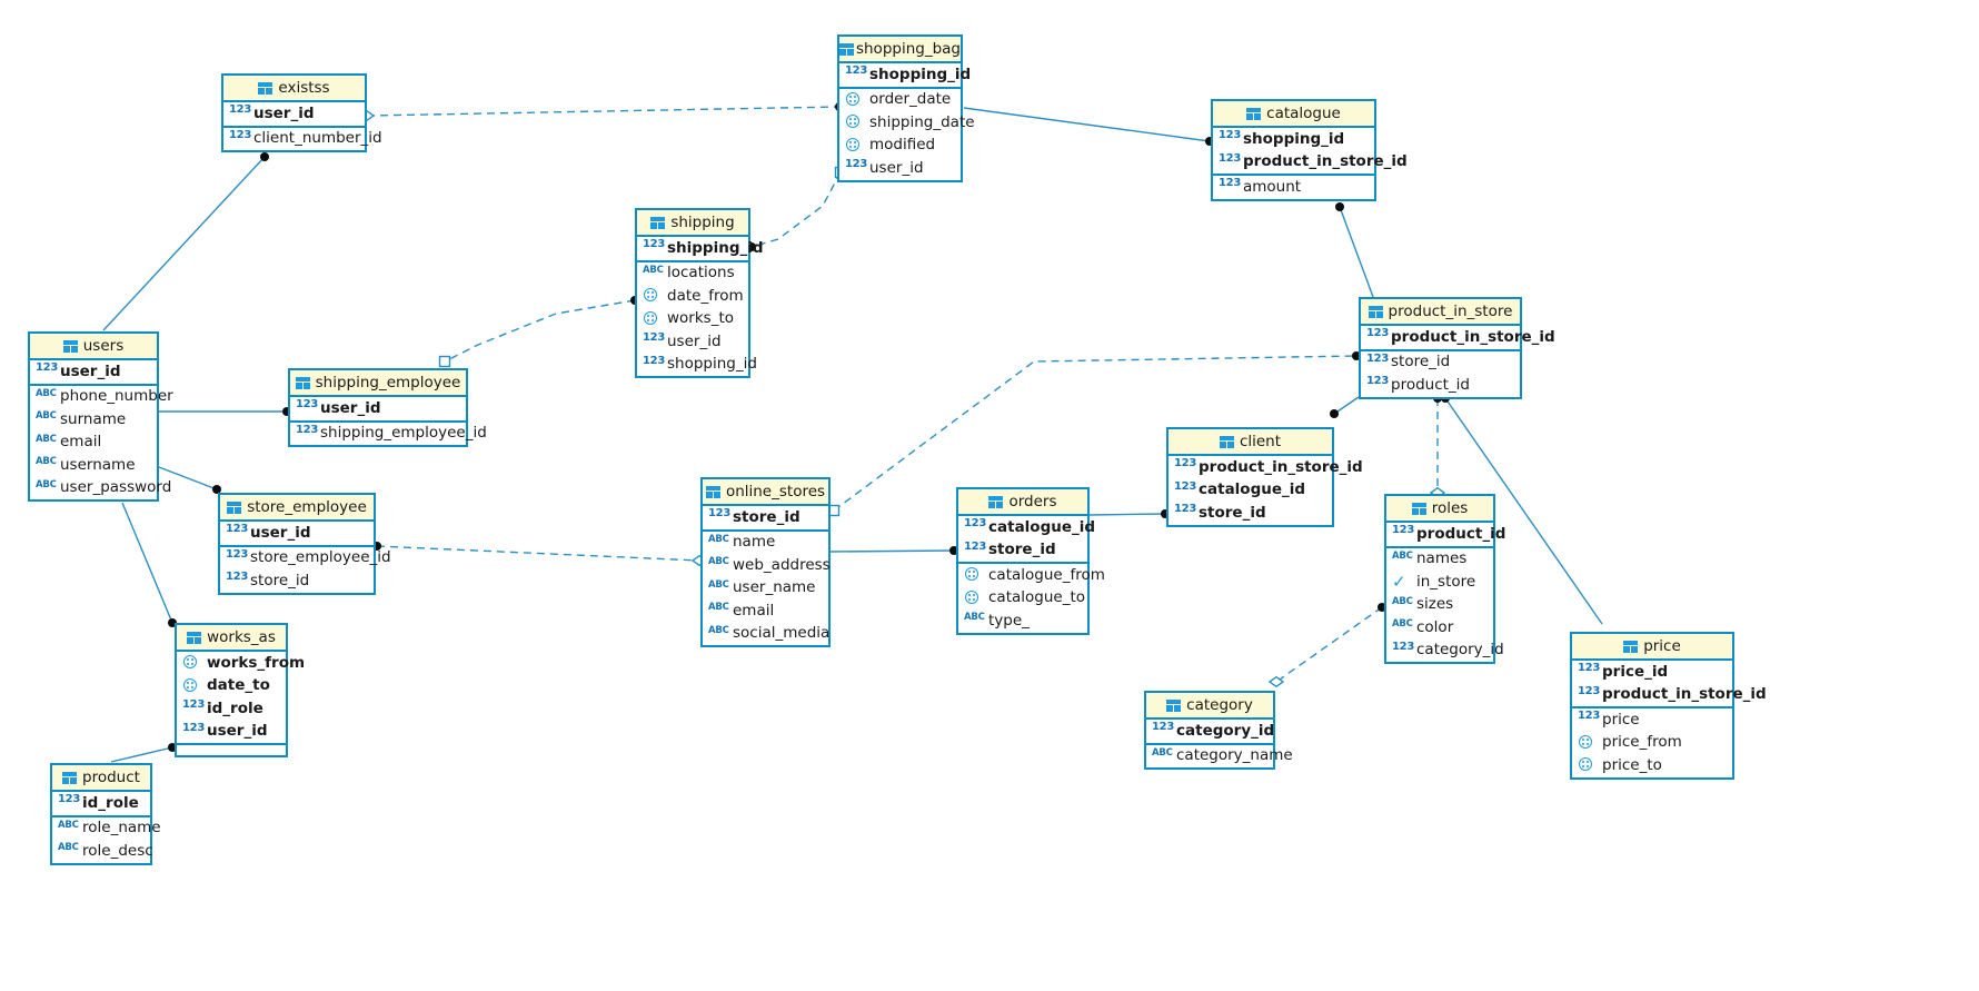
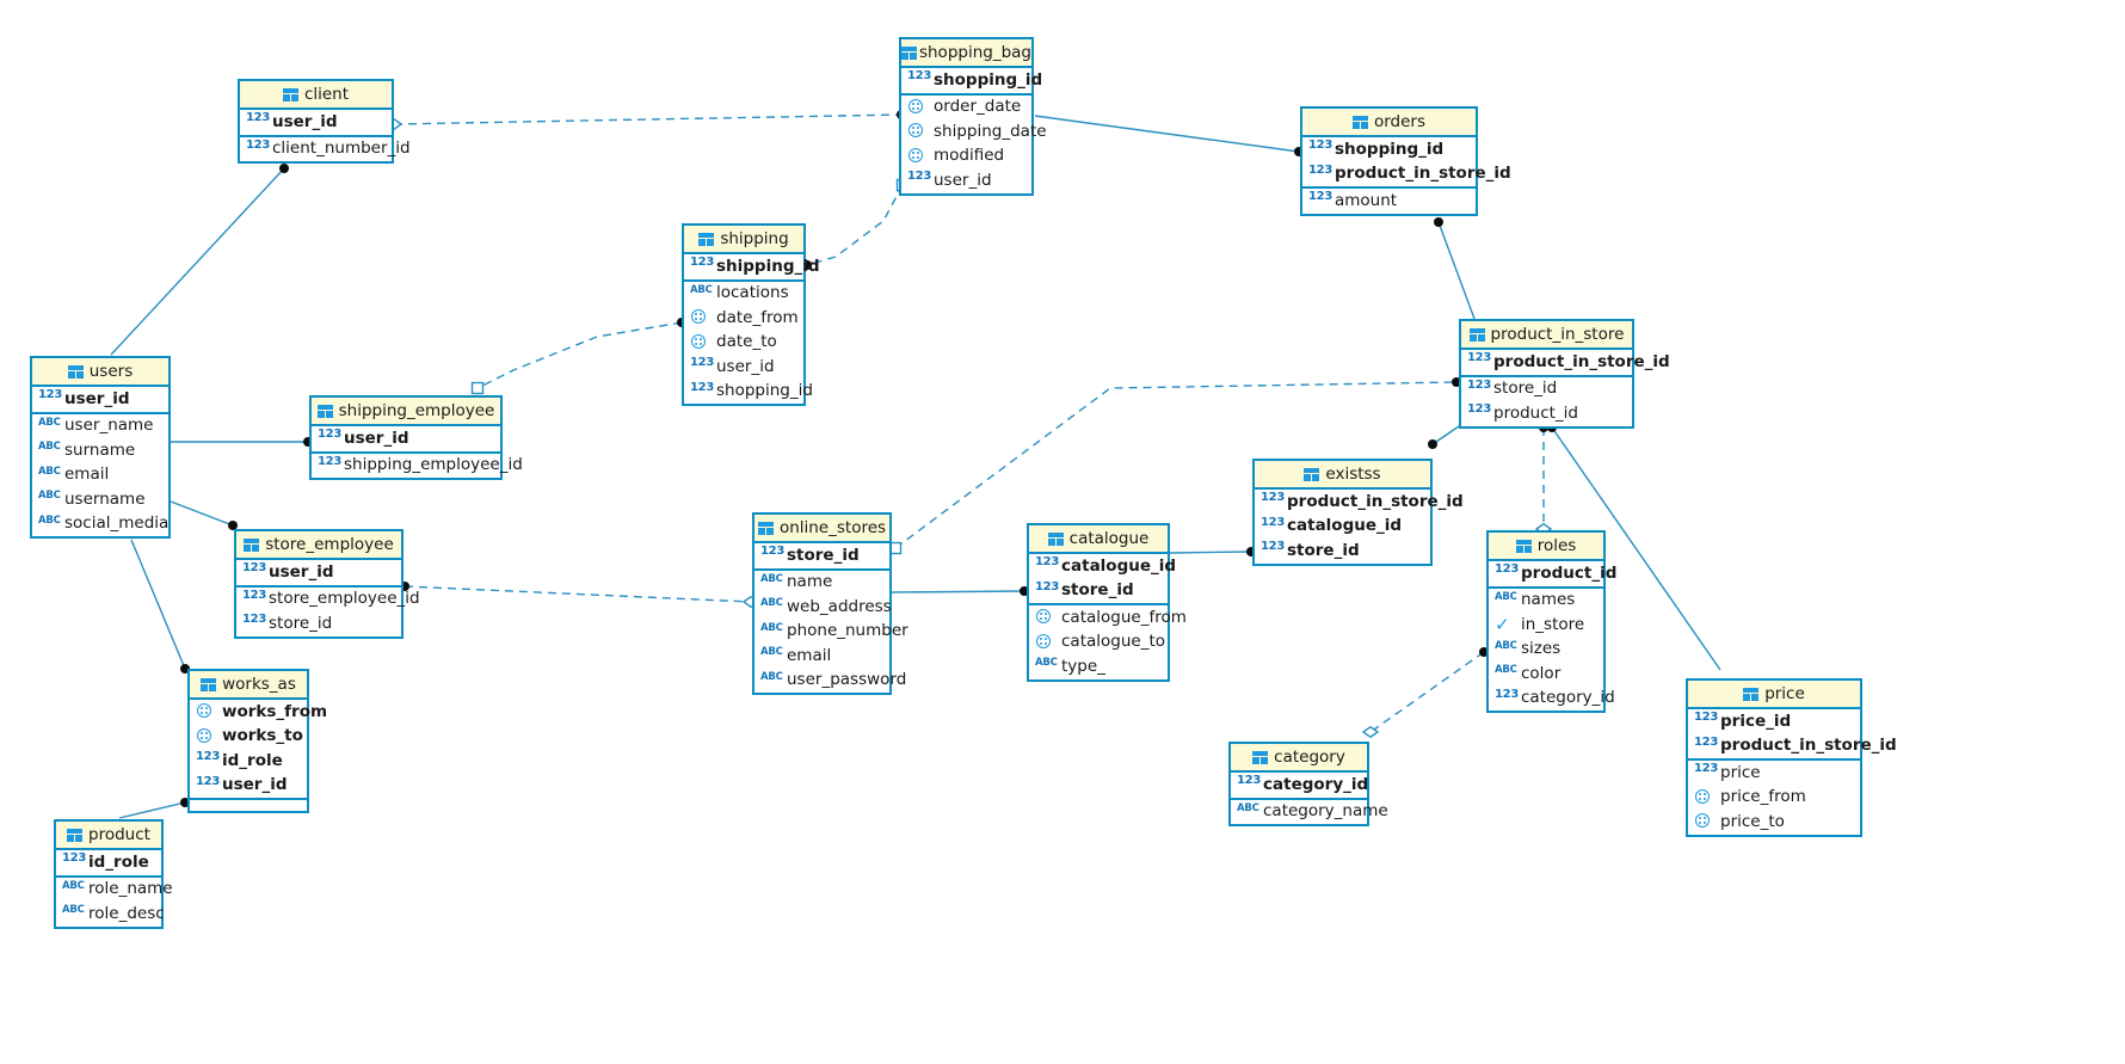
- existss
+ client
  123
  user_id
  123
  client_number_id
  shopping_bag
  123
  shopping_id
  order_date
  shipping_date
  modified
  123
  user_id
- catalogue
+ orders
  123
  shopping_id
  123
  product_in_store_id
  123
  amount
  shipping
  123
  shipping_id
  ABC
  locations
  date_from
- works_to
+ date_to
  123
  user_id
  123
  shopping_id
  product_in_store
  123
  product_in_store_id
  123
  store_id
  123
  product_id
  users
  123
  user_id
  ABC
- phone_number
+ user_name
  ABC
  surname
  ABC
  email
  ABC
  username
  ABC
- user_password
+ social_media
  shipping_employee
  123
  user_id
  123
  shipping_employee_id
- client
+ existss
  123
  product_in_store_id
  123
  catalogue_id
  123
  store_id
  online_stores
  123
  store_id
  ABC
  name
  ABC
  web_address
  ABC
- user_name
+ phone_number
  ABC
  email
  ABC
- social_media
+ user_password
- orders
+ catalogue
  123
  catalogue_id
  123
  store_id
  catalogue_from
  catalogue_to
  ABC
  type_
  roles
  123
  product_id
  ABC
  names
  ✓
  in_store
  ABC
  sizes
  ABC
  color
  123
  category_id
  store_employee
  123
  user_id
  123
  store_employee_id
  123
  store_id
  works_as
  works_from
- date_to
+ works_to
  123
  id_role
  123
  user_id
  price
  123
  price_id
  123
  product_in_store_id
  123
  price
  price_from
  price_to
  category
  123
  category_id
  ABC
  category_name
  product
  123
  id_role
  ABC
  role_name
  ABC
  role_desc
